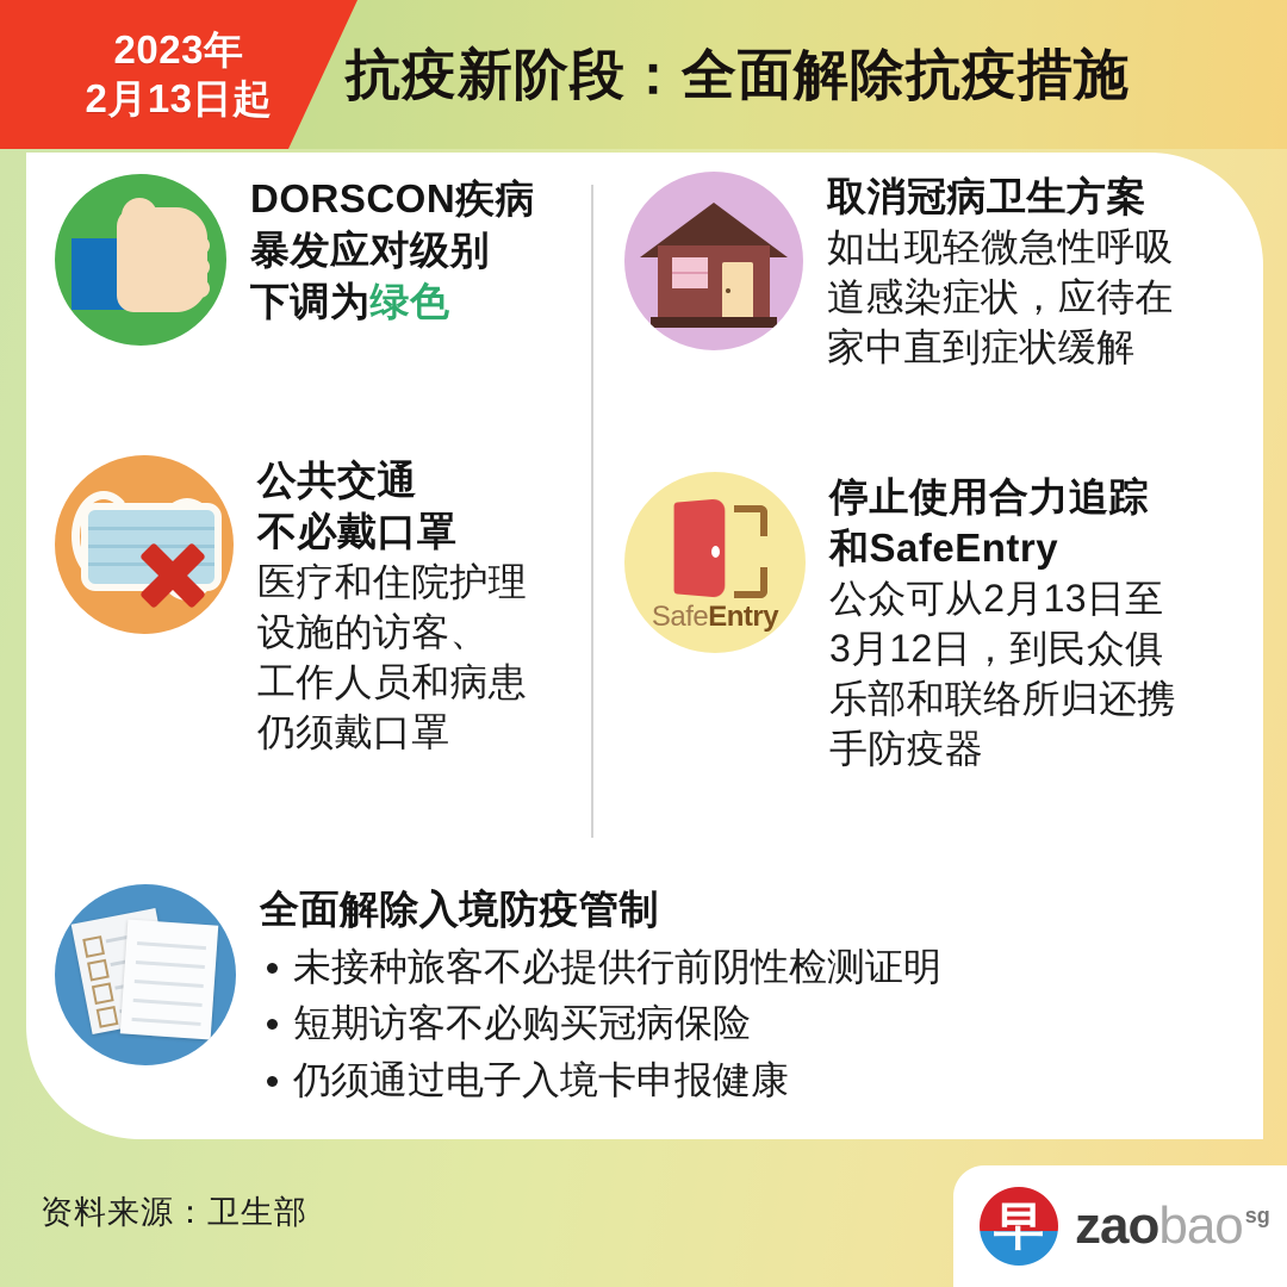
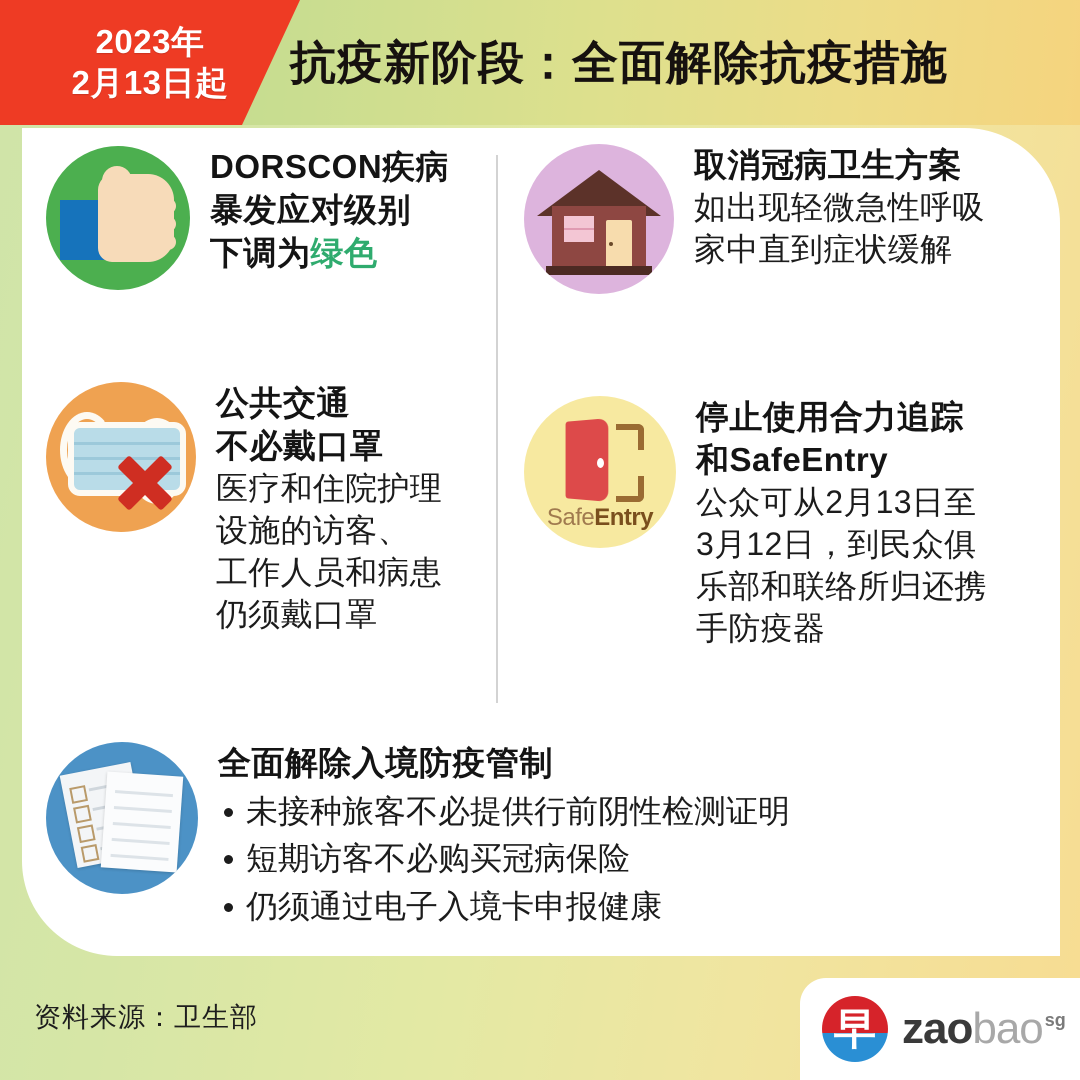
  2023年
  2月13日起
  抗疫新阶段：全面解除抗疫措施
  DORSCON疾病
  暴发应对级别
  下调为绿色
  取消冠病卫生方案
  如出现轻微急性呼吸
- 道感染症状，应待在
  家中直到症状缓解
  公共交通
  不必戴口罩
  医疗和住院护理
  设施的访客、
  工作人员和病患
  仍须戴口罩
  SafeEntry
  停止使用合力追踪
  和SafeEntry
  公众可从2月13日至
  3月12日，到民众俱
  乐部和联络所归还携
  手防疫器
  全面解除入境防疫管制
  未接种旅客不必提供行前阴性检测证明
  短期访客不必购买冠病保险
  仍须通过电子入境卡申报健康
  资料来源：卫生部
  早
  zao
  bao
  sg
